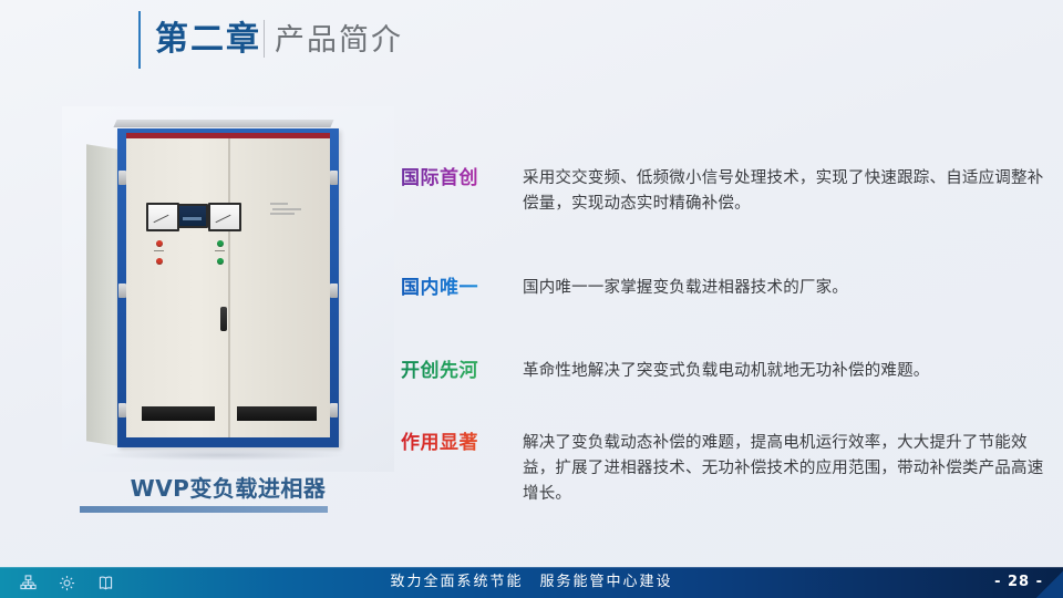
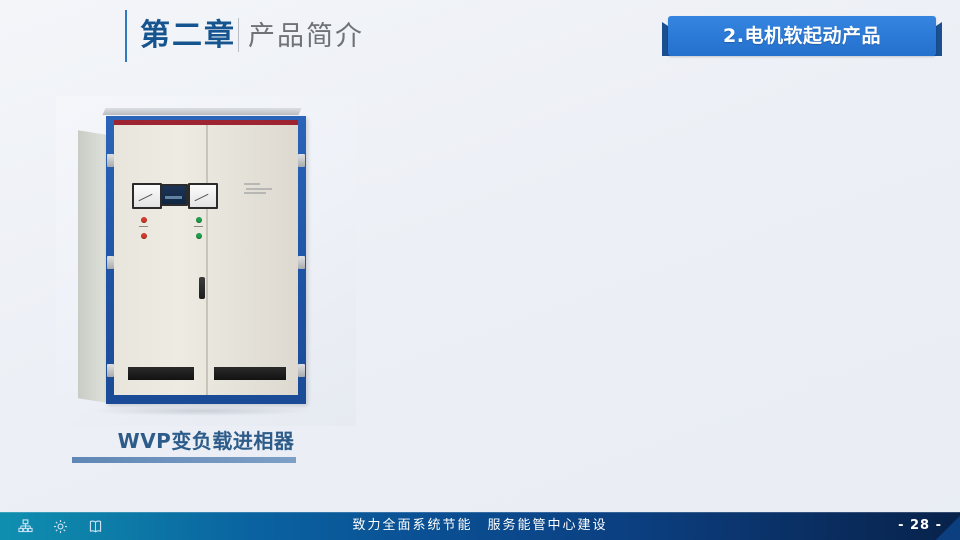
  第二章
  产品简介
+ 2.电机软起动产品
  WVP变负载进相器
- 国际首创
- 采用交交变频、低频微小信号处理技术，实现了快速跟踪、自适应调整补偿量，实现动态实时精确补偿。
- 国内唯一
- 国内唯一一家掌握变负载进相器技术的厂家。
- 开创先河
- 革命性地解决了突变式负载电动机就地无功补偿的难题。
- 作用显著
- 解决了变负载动态补偿的难题，提高电机运行效率，大大提升了节能效益，扩展了进相器技术、无功补偿技术的应用范围，带动补偿类产品高速增长。
  致力全面系统节能 服务能管中心建设
  - 28
